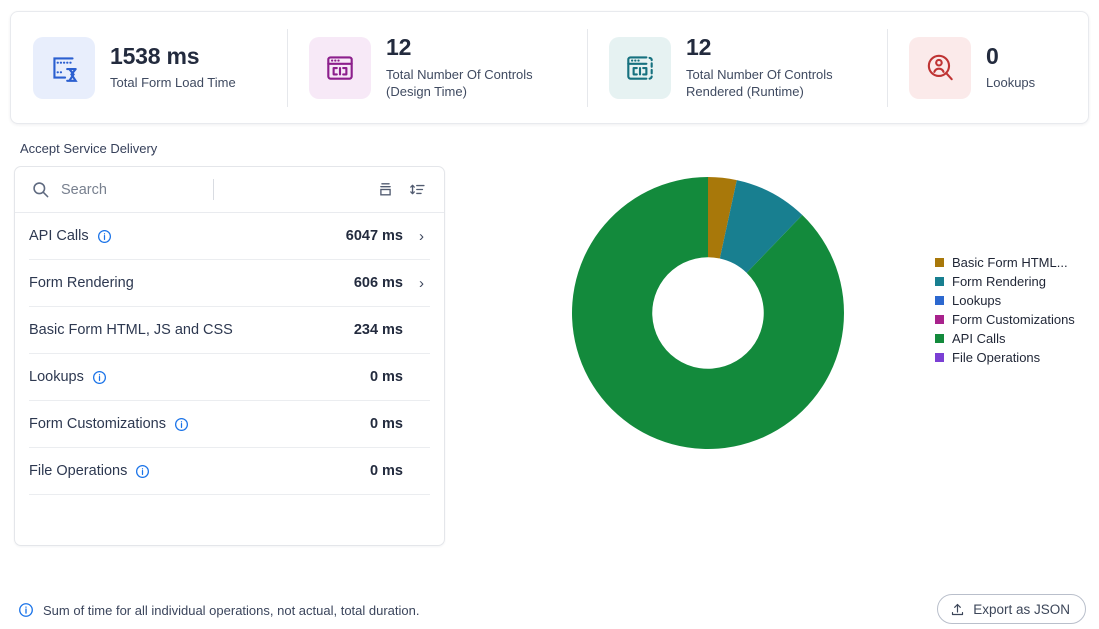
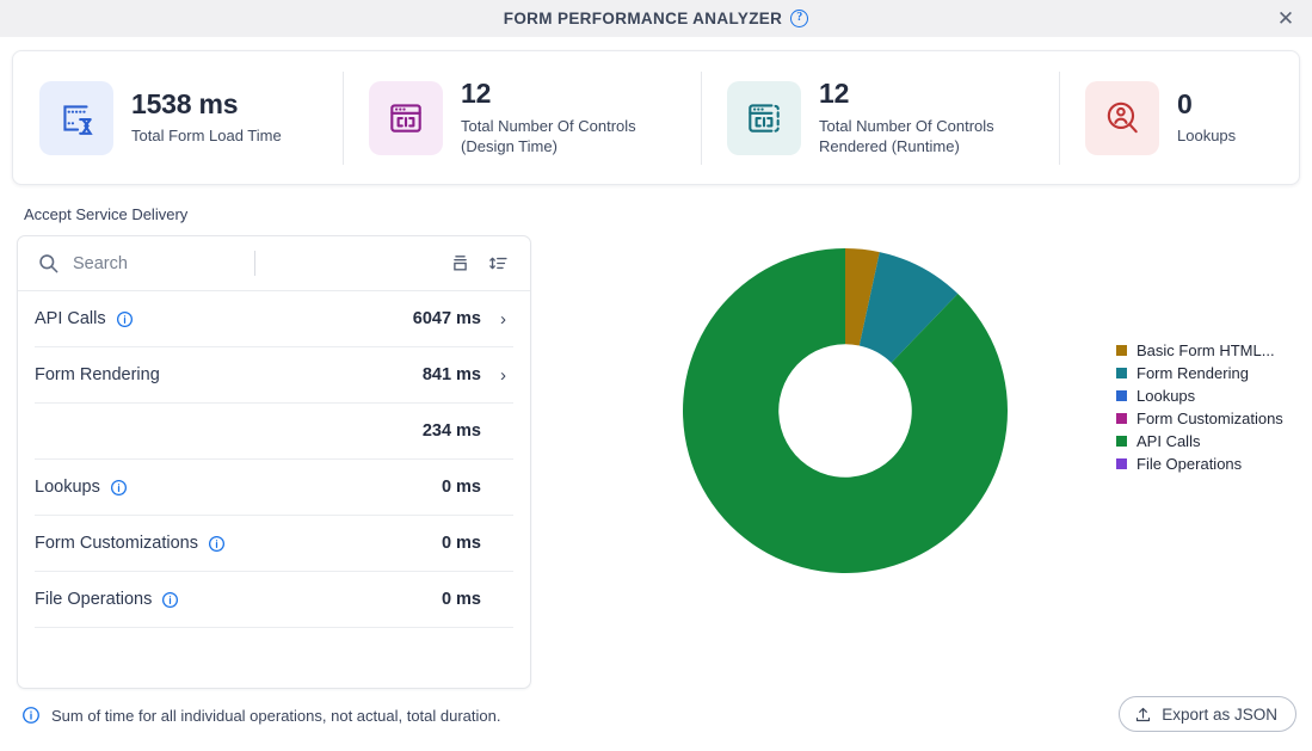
+ FORM PERFORMANCE ANALYZER
+ ?
+ ✕
  1538 ms
  Total Form Load Time
  12
  Total Number Of Controls (Design Time)
  12
  Total Number Of Controls Rendered (Runtime)
  0
  Lookups
  Accept Service Delivery
  Search
  API Calls
  6047 ms
  ›
  Form Rendering
- 606 ms
+ 841 ms
  ›
- Basic Form HTML, JS and CSS
  234 ms
  Lookups
  0 ms
  Form Customizations
  0 ms
  File Operations
  0 ms
  Basic Form HTML...
  Form Rendering
  Lookups
  Form Customizations
  API Calls
  File Operations
  Sum of time for all individual operations, not actual, total duration.
  Export as JSON
